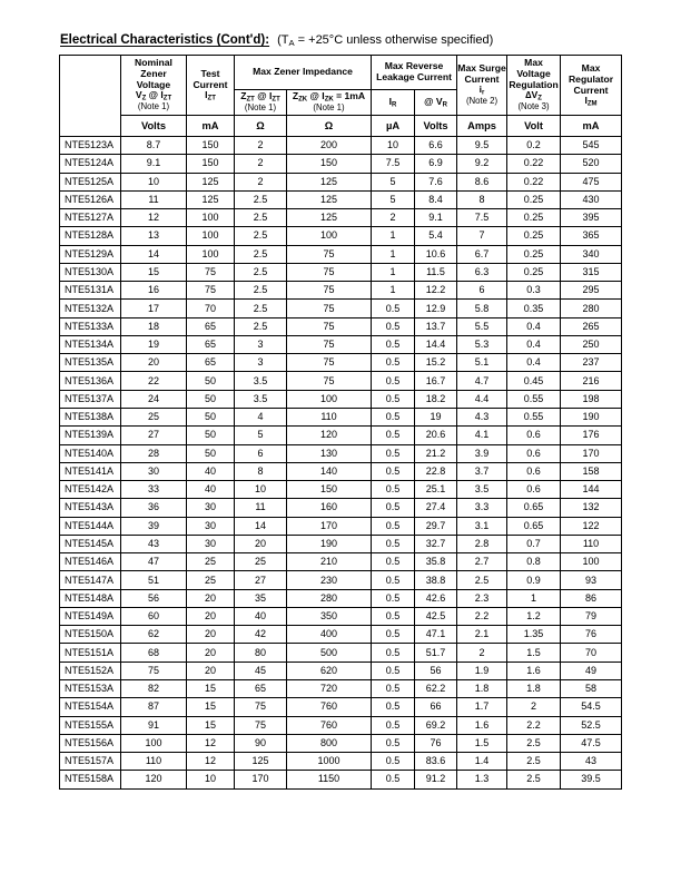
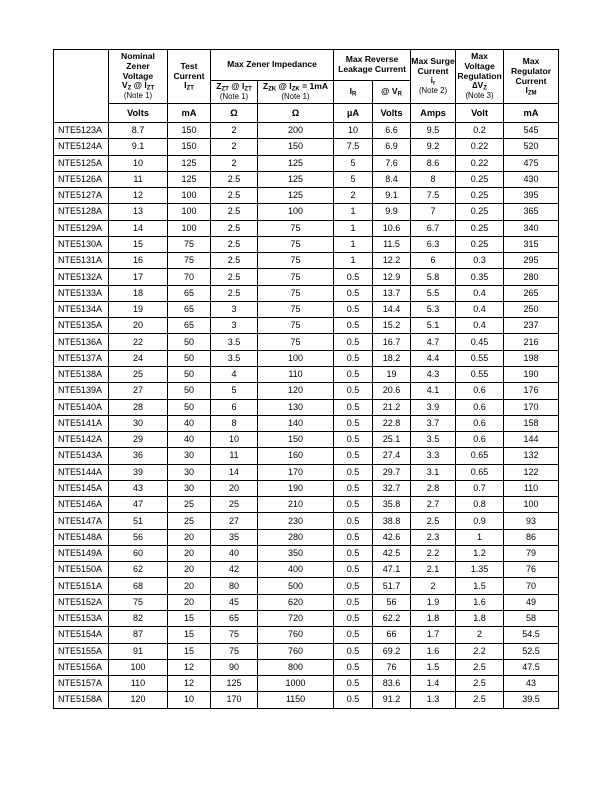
- Electrical Characteristics (Cont'd): (TA = +25°C unless otherwise specified)
  	NominalZenerVoltageV @ I(Note 1)	TestCurrentI	Max Zener Impedance	Max ReverseLeakage Current	Max SurgeCurrenti(Note 2)	MaxVoltageRegulation∆V(Note 3)	MaxRegulatorCurrentI
  Z @ I(Note 1)	Z @ I = 1mA(Note 1)	I	@ V
  Volts	mA	Ω	Ω	µA	Volts	Amps	Volt	mA
  NTE5123A	8.7	150	2	200	10	6.6	9.5	0.2	545
  NTE5124A	9.1	150	2	150	7.5	6.9	9.2	0.22	520
  NTE5125A	10	125	2	125	5	7.6	8.6	0.22	475
  NTE5126A	11	125	2.5	125	5	8.4	8	0.25	430
  NTE5127A	12	100	2.5	125	2	9.1	7.5	0.25	395
- NTE5128A	13	100	2.5	100	1	5.4	7	0.25	365
+ NTE5128A	13	100	2.5	100	1	9.9	7	0.25	365
  NTE5129A	14	100	2.5	75	1	10.6	6.7	0.25	340
  NTE5130A	15	75	2.5	75	1	11.5	6.3	0.25	315
  NTE5131A	16	75	2.5	75	1	12.2	6	0.3	295
  NTE5132A	17	70	2.5	75	0.5	12.9	5.8	0.35	280
  NTE5133A	18	65	2.5	75	0.5	13.7	5.5	0.4	265
  NTE5134A	19	65	3	75	0.5	14.4	5.3	0.4	250
  NTE5135A	20	65	3	75	0.5	15.2	5.1	0.4	237
  NTE5136A	22	50	3.5	75	0.5	16.7	4.7	0.45	216
  NTE5137A	24	50	3.5	100	0.5	18.2	4.4	0.55	198
  NTE5138A	25	50	4	110	0.5	19	4.3	0.55	190
  NTE5139A	27	50	5	120	0.5	20.6	4.1	0.6	176
  NTE5140A	28	50	6	130	0.5	21.2	3.9	0.6	170
  NTE5141A	30	40	8	140	0.5	22.8	3.7	0.6	158
- NTE5142A	33	40	10	150	0.5	25.1	3.5	0.6	144
+ NTE5142A	29	40	10	150	0.5	25.1	3.5	0.6	144
  NTE5143A	36	30	11	160	0.5	27.4	3.3	0.65	132
  NTE5144A	39	30	14	170	0.5	29.7	3.1	0.65	122
  NTE5145A	43	30	20	190	0.5	32.7	2.8	0.7	110
  NTE5146A	47	25	25	210	0.5	35.8	2.7	0.8	100
  NTE5147A	51	25	27	230	0.5	38.8	2.5	0.9	93
  NTE5148A	56	20	35	280	0.5	42.6	2.3	1	86
  NTE5149A	60	20	40	350	0.5	42.5	2.2	1.2	79
  NTE5150A	62	20	42	400	0.5	47.1	2.1	1.35	76
  NTE5151A	68	20	80	500	0.5	51.7	2	1.5	70
  NTE5152A	75	20	45	620	0.5	56	1.9	1.6	49
  NTE5153A	82	15	65	720	0.5	62.2	1.8	1.8	58
  NTE5154A	87	15	75	760	0.5	66	1.7	2	54.5
  NTE5155A	91	15	75	760	0.5	69.2	1.6	2.2	52.5
  NTE5156A	100	12	90	800	0.5	76	1.5	2.5	47.5
  NTE5157A	110	12	125	1000	0.5	83.6	1.4	2.5	43
  NTE5158A	120	10	170	1150	0.5	91.2	1.3	2.5	39.5
